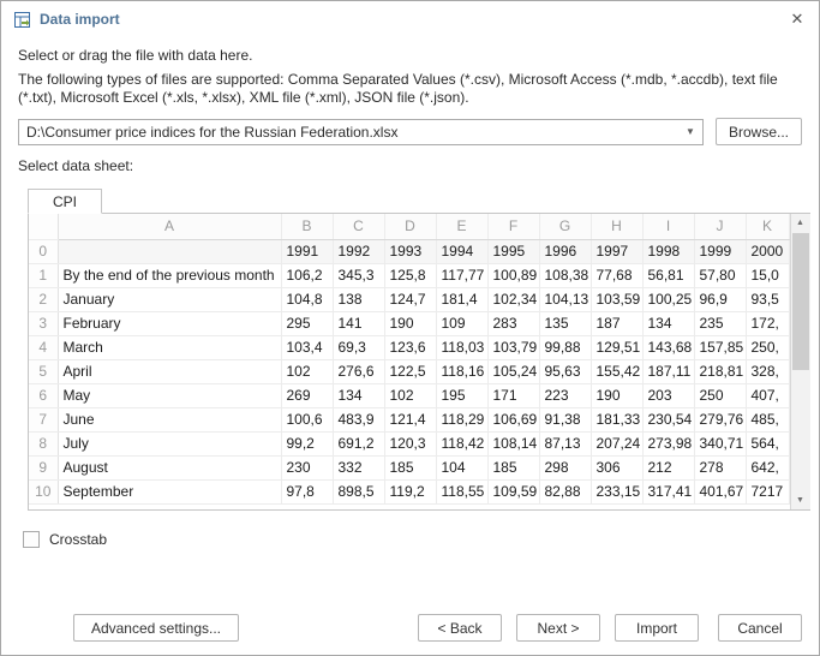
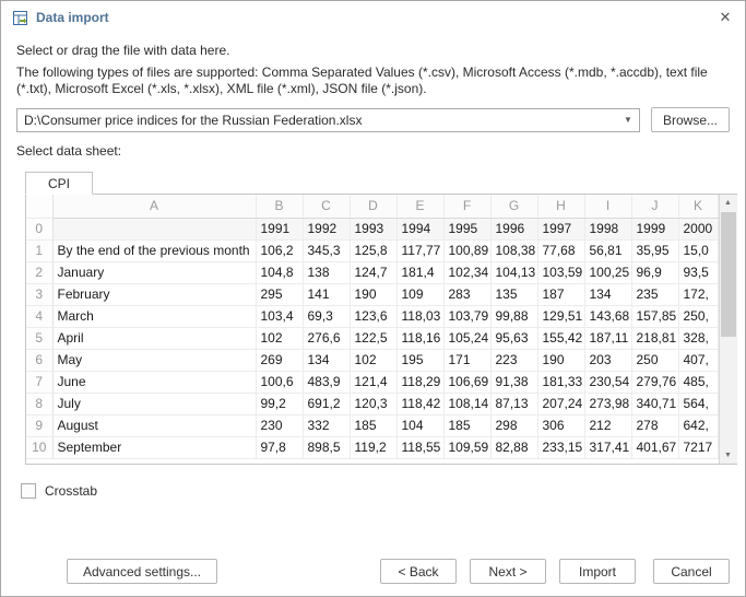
  Data import
  ✕
  Select or drag the file with data here.
  The following types of files are supported: Comma Separated Values (*.csv), Microsoft Access (*.mdb, *.accdb), text file (*.txt), Microsoft Excel (*.xls, *.xlsx), XML file (*.xml), JSON file (*.json).
  D:\Consumer price indices for the Russian Federation.xlsx
  ▼
  Browse...
  Select data sheet:
  CPI
  	A	B	C	D	E	F	G	H	I	J	K
  0		1991	1992	1993	1994	1995	1996	1997	1998	1999	2000
- 1	By the end of the previous month	106,2	345,3	125,8	117,77	100,89	108,38	77,68	56,81	57,80	15,0
+ 1	By the end of the previous month	106,2	345,3	125,8	117,77	100,89	108,38	77,68	56,81	35,95	15,0
  2	January	104,8	138	124,7	181,4	102,34	104,13	103,59	100,25	96,9	93,5
  3	February	295	141	190	109	283	135	187	134	235	172,
  4	March	103,4	69,3	123,6	118,03	103,79	99,88	129,51	143,68	157,85	250,
  5	April	102	276,6	122,5	118,16	105,24	95,63	155,42	187,11	218,81	328,
  6	May	269	134	102	195	171	223	190	203	250	407,
  7	June	100,6	483,9	121,4	118,29	106,69	91,38	181,33	230,54	279,76	485,
  8	July	99,2	691,2	120,3	118,42	108,14	87,13	207,24	273,98	340,71	564,
  9	August	230	332	185	104	185	298	306	212	278	642,
  10	September	97,8	898,5	119,2	118,55	109,59	82,88	233,15	317,41	401,67	7217
  Crosstab
  Advanced settings...
  < Back
  Next >
  Import
  Cancel
